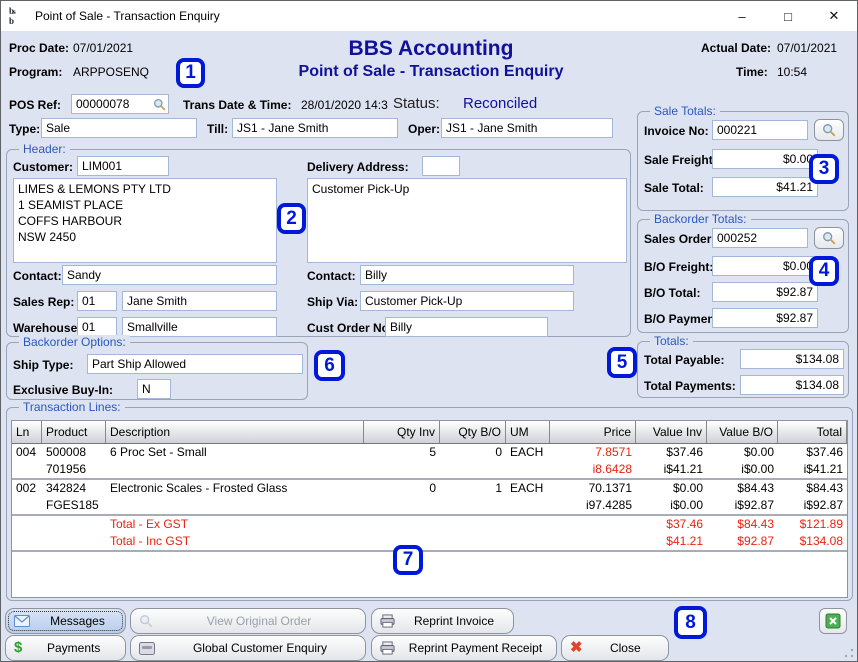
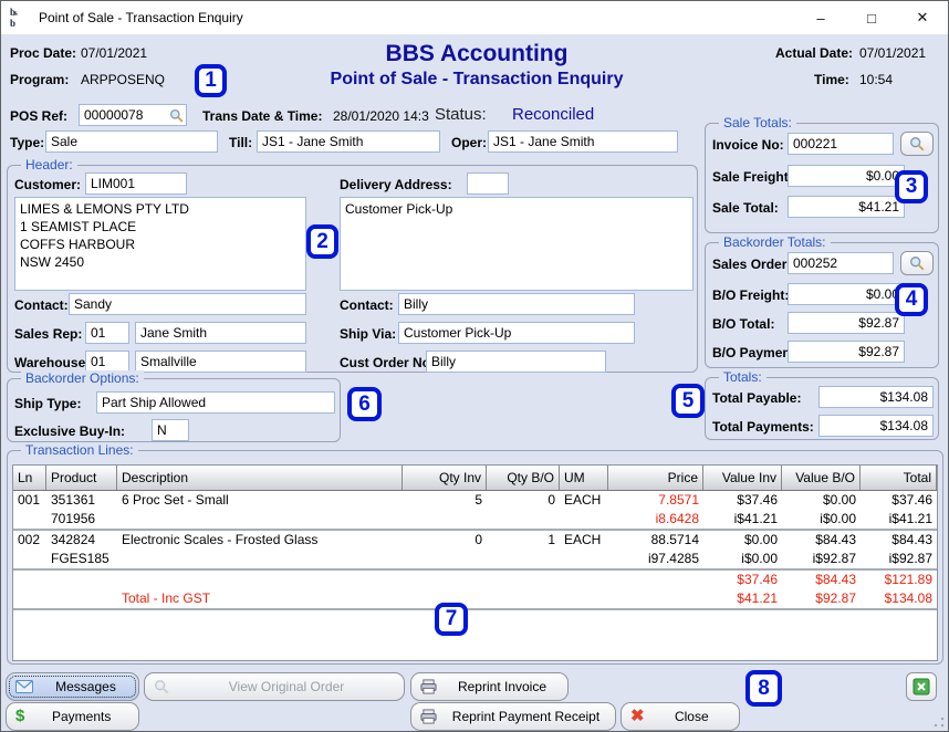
  bs
  b
  Point of Sale - Transaction Enquiry
  –
  □
  ✕
  Proc Date:
  07/01/2021
  Program:
  ARPPOSENQ
  BBS Accounting
  Point of Sale - Transaction Enquiry
  Actual Date:
  07/01/2021
  Time:
  10:54
  POS Ref:
  00000078
  Trans Date & Time:
  28/01/2020 14:3
  Status:
  Reconciled
  Type:
  Sale
  Till:
  JS1 - Jane Smith
  Oper:
  JS1 - Jane Smith
  Header:
  Customer:
  LIM001
  Delivery Address:
  LIMES & LEMONS PTY LTD
  1 SEAMIST PLACE
  COFFS HARBOUR
  NSW 2450
  Customer Pick-Up
  Contact:
  Sandy
  Contact:
  Billy
  Sales Rep:
  01
  Jane Smith
  Ship Via:
  Customer Pick-Up
  Warehouse
  01
  Smallville
  Cust Order N
  Billy
  Sale Totals:
  Invoice No:
  000221
  Sale Freight
  $0.0
  Sale Total:
  $41.21
  Backorder Totals:
  Sales Order
  000252
  B/O Freight
  $0.0
  B/O Total:
  $92.87
  B/O Payme
  $92.87
  Totals:
  Total Payable:
  $134.08
  Total Payments:
  $134.08
  Backorder Options:
  Ship Type:
  Part Ship Allowed
  Exclusive Buy-In:
  N
  Transaction Lines:
  Ln
  Product
  Description
  Qty Inv
  Qty B/O
  UM
  Price
  Value Inv
  Value B/O
  Total
- 004
+ 001
- 500008
+ 351361
  701956
  6 Proc Set - Small
  5
  0
  EACH
  7.8571
  i8.6428
  $37.46
  i$41.21
  $0.00
  i$0.00
  $37.46
  i$41.21
  002
  342824
  FGES185
  Electronic Scales - Frosted Glass
  0
  1
  EACH
- 70.1371
+ 88.5714
  i97.4285
  $0.00
  i$0.00
  $84.43
  i$92.87
  $84.43
  i$92.87
- Total - Ex GST
  $37.46
  $84.43
  $121.89
  Total - Inc GST
  $41.21
  $92.87
  $134.08
  Messages
  View Original Order
  Reprint Invoice
  $
  Payments
- Global Customer Enquiry
  Reprint Payment Receipt
  ✖
  Close
  1
  2
  3
  4
  5
  6
  7
  8
